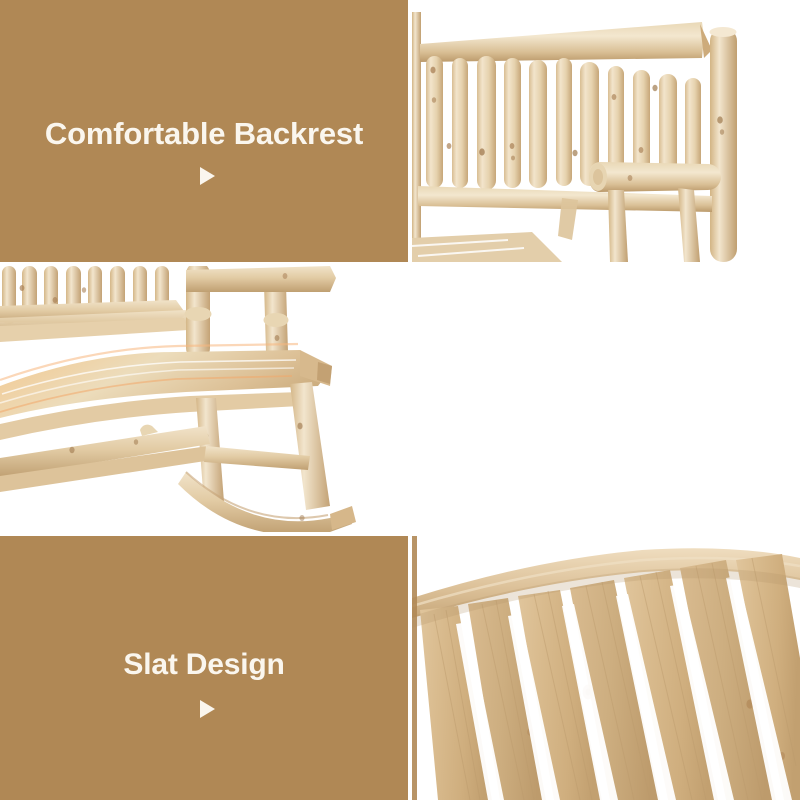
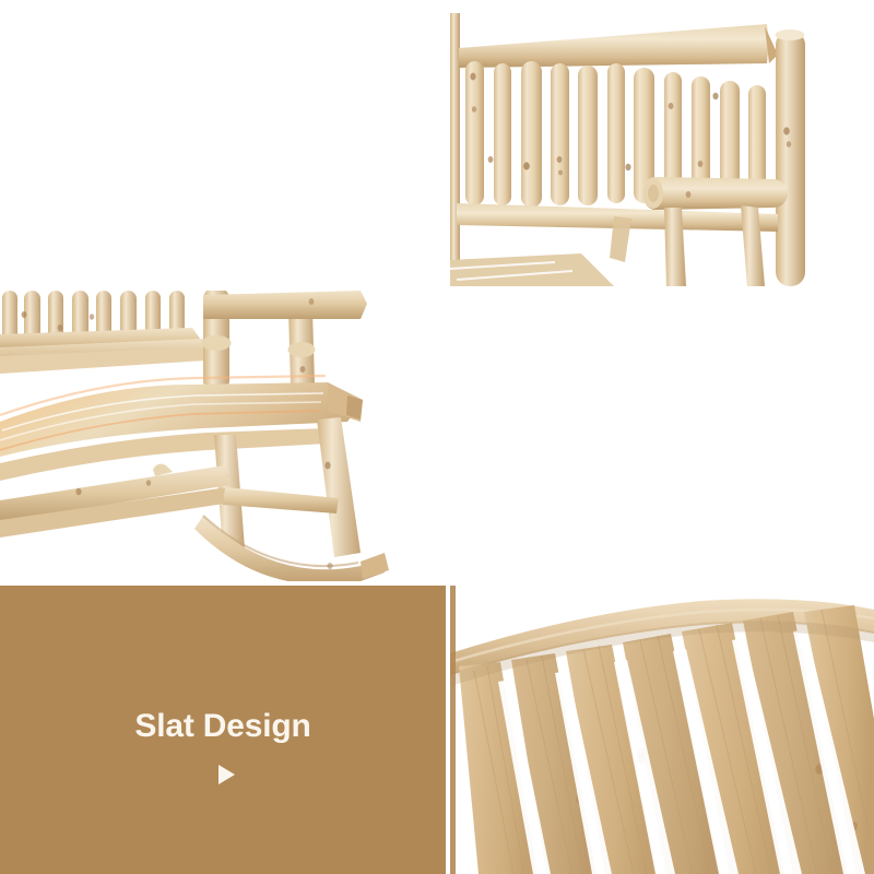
- Comfortable Backrest
  Slat Design
